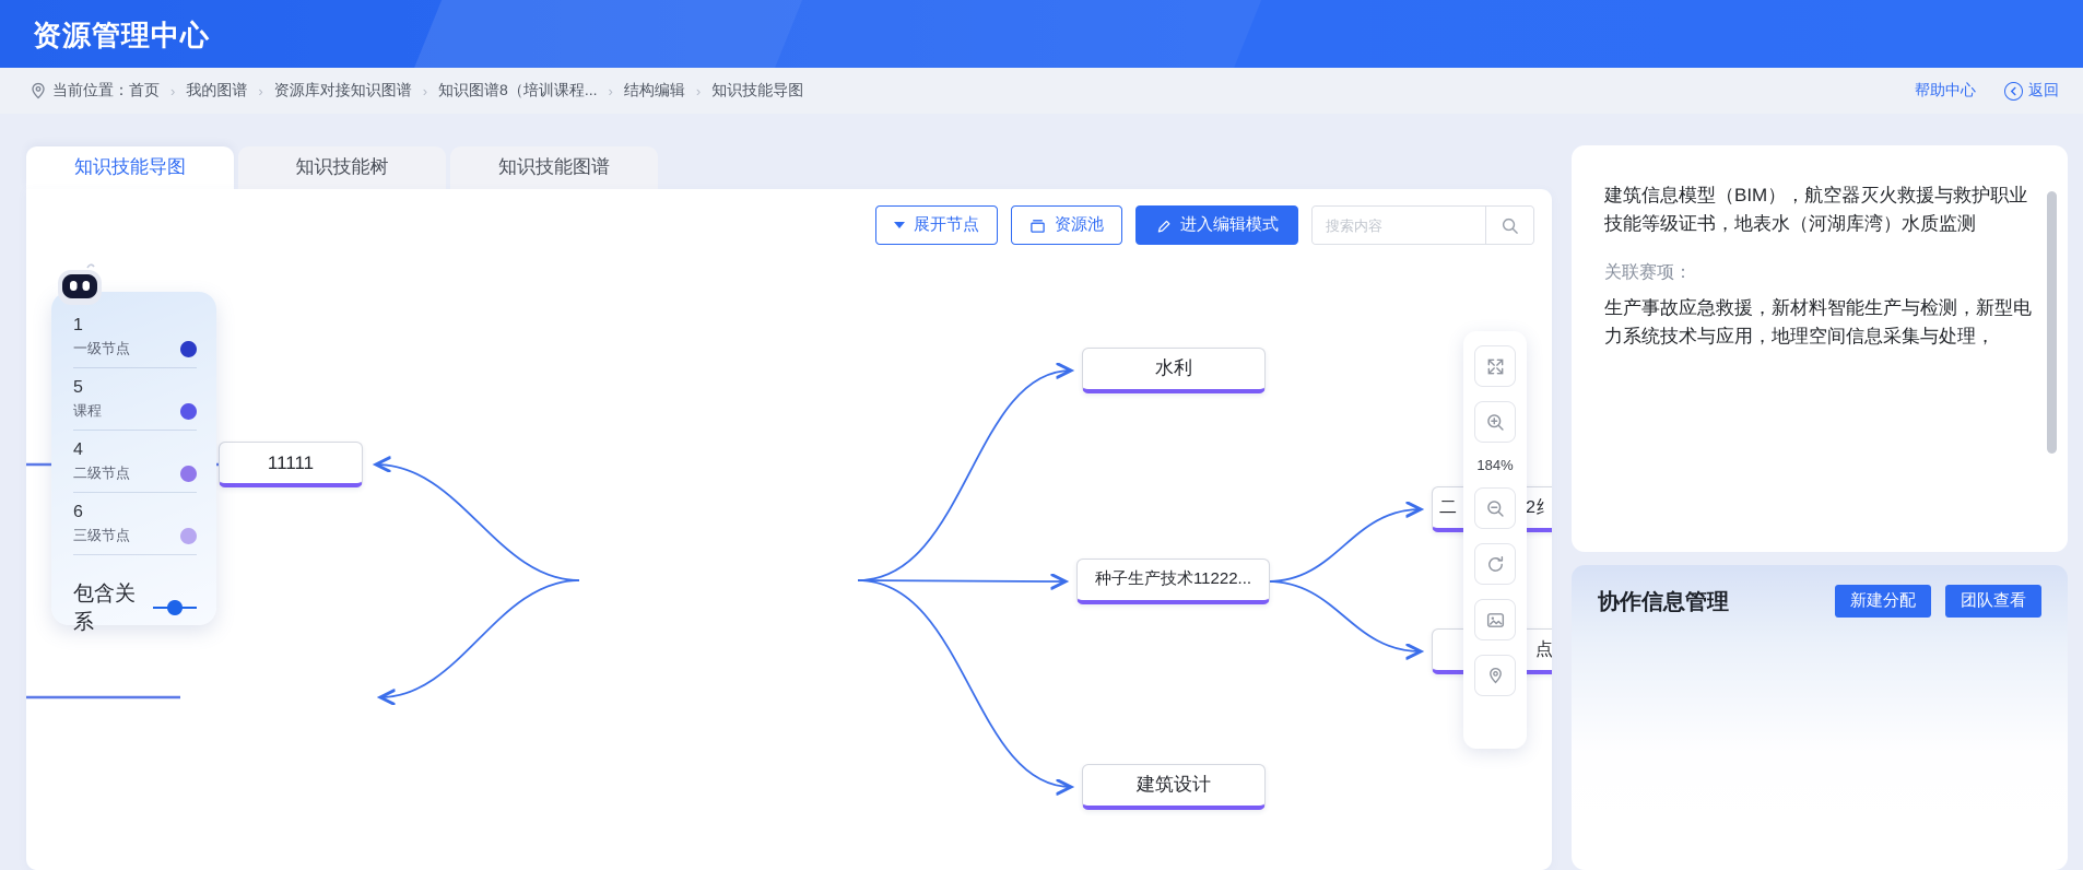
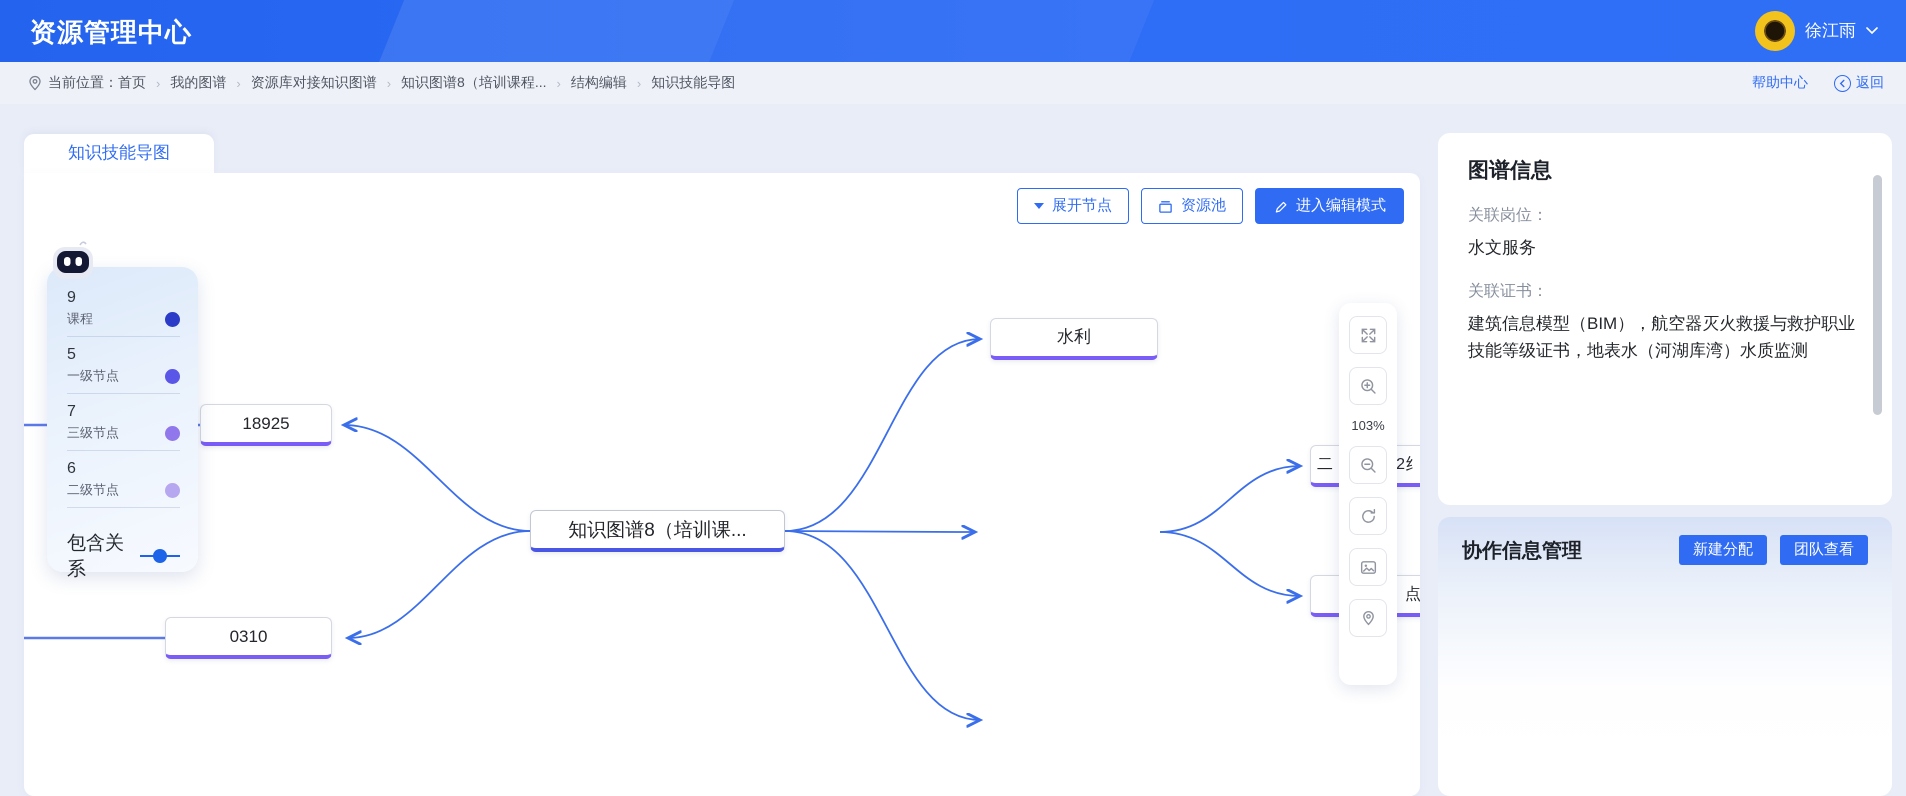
  资源管理中心
+ 徐江雨
  当前位置：
  首页
  ›
  我的图谱
  ›
  资源库对接知识图谱
  ›
  知识图谱8（培训课程...
  ›
  结构编辑
  ›
  知识技能导图
  帮助中心
  返回
  知识技能导图
- 知识技能树
- 知识技能图谱
  展开节点
  资源池
  进入编辑模式
- 搜索内容
- 1
+ 9
- 一级节点
+ 课程
  5
- 课程
+ 一级节点
- 4
+ 7
- 二级节点
+ 三级节点
  6
- 三级节点
+ 二级节点
  包含关系
- 11111
+ 18925
+ 0310
+ 知识图谱8（培训课...
  水利
- 种子生产技术11222...
- 建筑设计
  二
  2纟
  点
- 184%
+ 103%
+ 图谱信息
+ 关联岗位：
+ 水文服务
+ 关联证书：
  建筑信息模型（BIM），航空器灭火救援与救护职业技能等级证书，地表水（河湖库湾）水质监测
- 关联赛项：
- 生产事故应急救援，新材料智能生产与检测，新型电力系统技术与应用，地理空间信息采集与处理，
  协作信息管理
  新建分配
  团队查看
